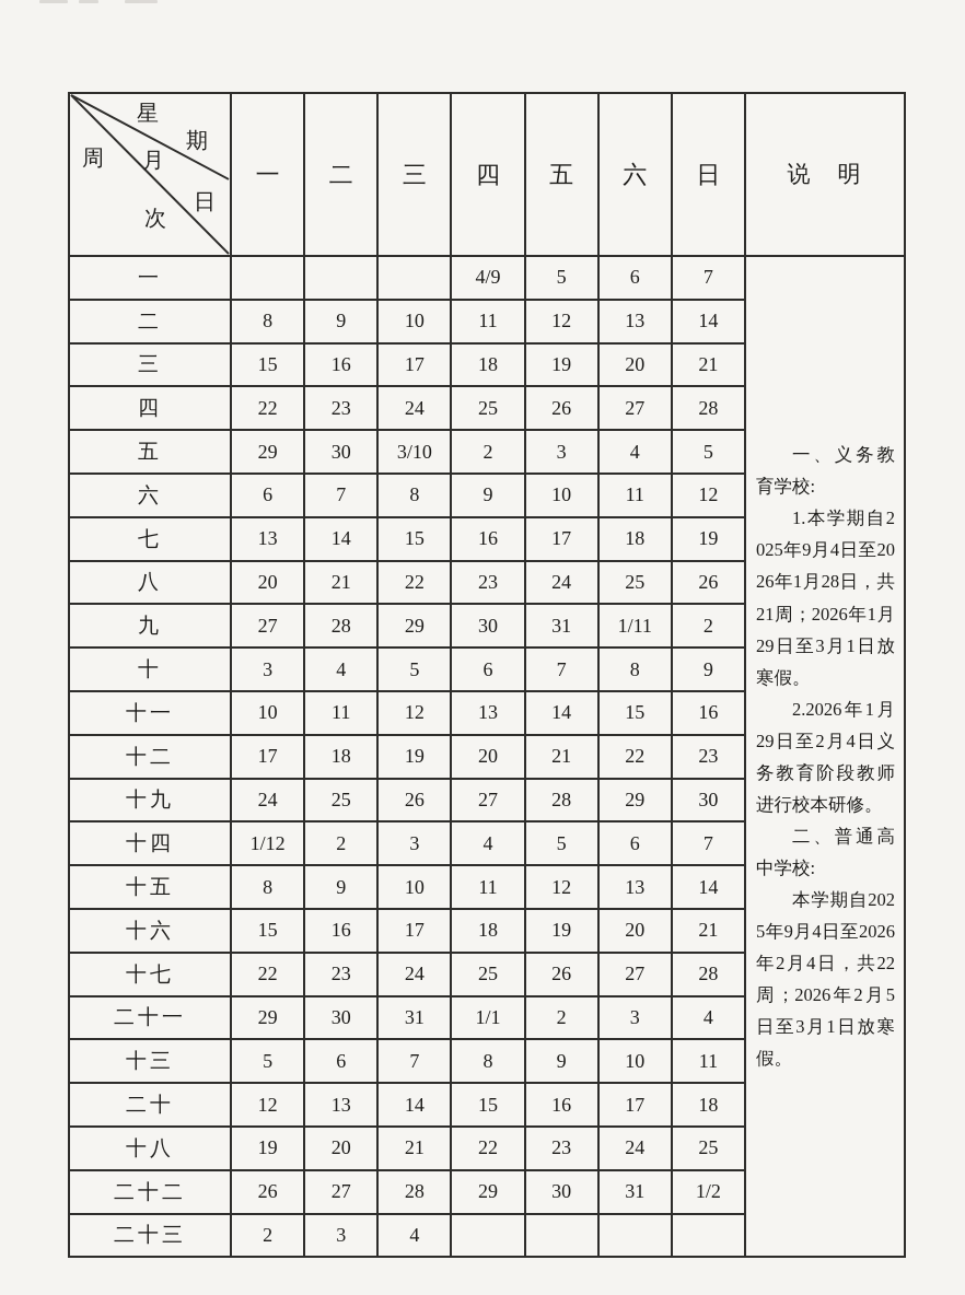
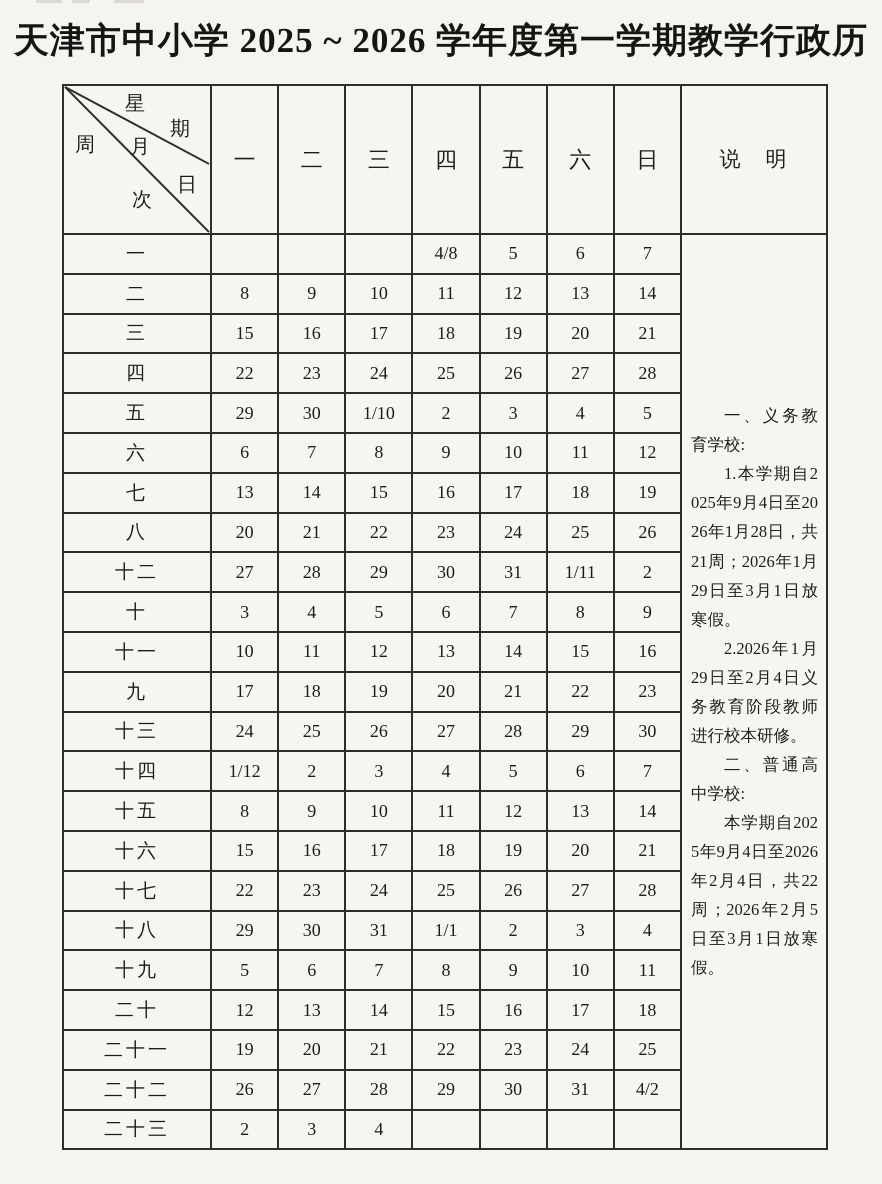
+ 天津市中小学 2025 ~ 2026 学年度第一学期教学行政历
  星期月日周次	一	二	三	四	五	六	日	说 明
- 一				4/9	5	6	7	一、义务教育学校:1.本学期自2025年9月4日至2026年1月28日，共21周；2026年1月29日至3月1日放寒假。2.2026年1月29日至2月4日义务教育阶段教师进行校本研修。二、普通高中学校:本学期自2025年9月4日至2026年2月4日，共22周；2026年2月5日至3月1日放寒假。
+ 一				4/8	5	6	7	一、义务教育学校:1.本学期自2025年9月4日至2026年1月28日，共21周；2026年1月29日至3月1日放寒假。2.2026年1月29日至2月4日义务教育阶段教师进行校本研修。二、普通高中学校:本学期自2025年9月4日至2026年2月4日，共22周；2026年2月5日至3月1日放寒假。
  二	8	9	10	11	12	13	14
  三	15	16	17	18	19	20	21
  四	22	23	24	25	26	27	28
- 五	29	30	3/10	2	3	4	5
+ 五	29	30	1/10	2	3	4	5
  六	6	7	8	9	10	11	12
  七	13	14	15	16	17	18	19
  八	20	21	22	23	24	25	26
- 九	27	28	29	30	31	1/11	2
+ 十二	27	28	29	30	31	1/11	2
  十	3	4	5	6	7	8	9
  十一	10	11	12	13	14	15	16
- 十二	17	18	19	20	21	22	23
+ 九	17	18	19	20	21	22	23
- 十九	24	25	26	27	28	29	30
+ 十三	24	25	26	27	28	29	30
  十四	1/12	2	3	4	5	6	7
  十五	8	9	10	11	12	13	14
  十六	15	16	17	18	19	20	21
  十七	22	23	24	25	26	27	28
- 二十一	29	30	31	1/1	2	3	4
+ 十八	29	30	31	1/1	2	3	4
- 十三	5	6	7	8	9	10	11
+ 十九	5	6	7	8	9	10	11
  二十	12	13	14	15	16	17	18
- 十八	19	20	21	22	23	24	25
+ 二十一	19	20	21	22	23	24	25
- 二十二	26	27	28	29	30	31	1/2
+ 二十二	26	27	28	29	30	31	4/2
  二十三	2	3	4
